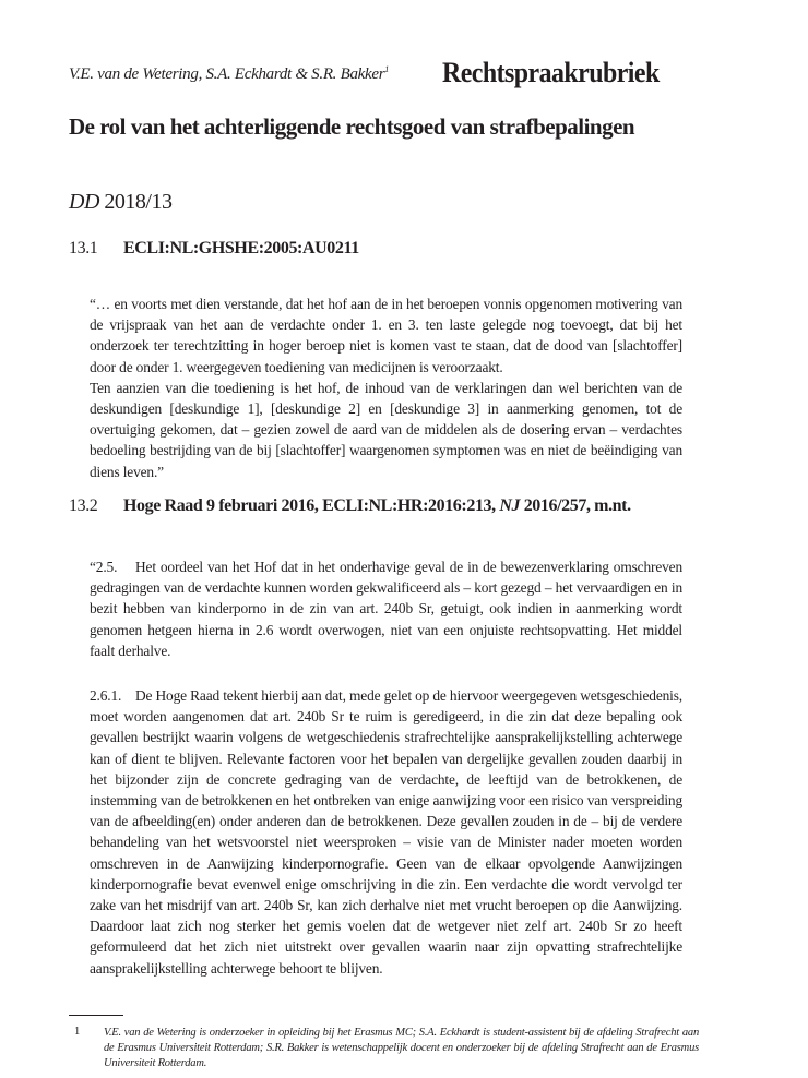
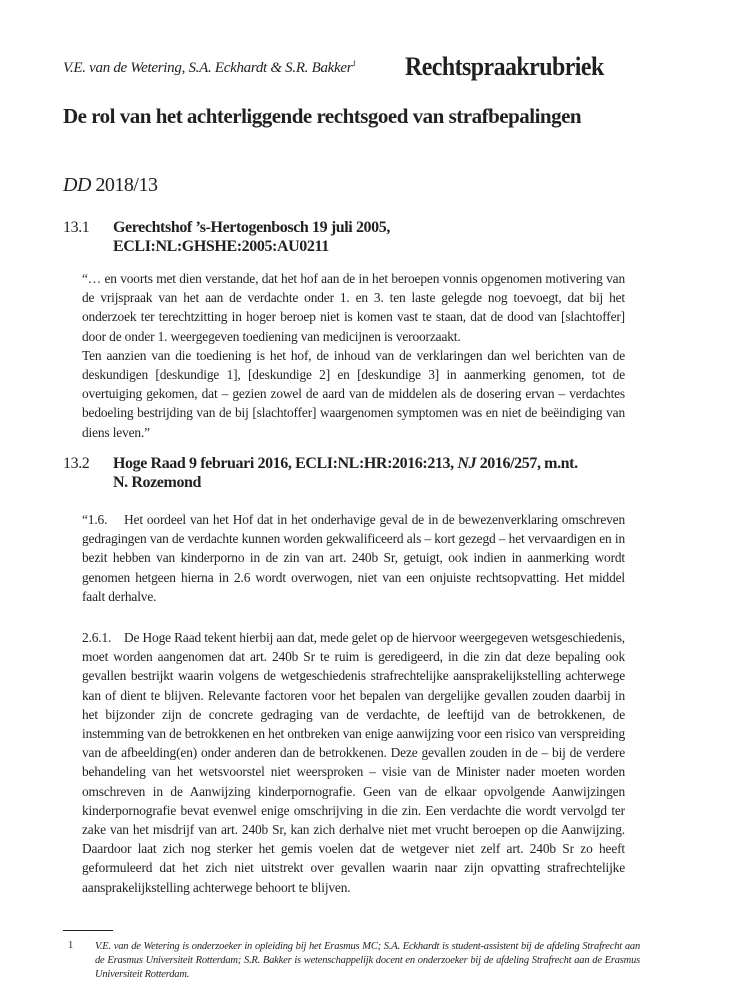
  V.E. van de Wetering, S.A. Eckhardt & S.R. Bakker1
  Rechtspraakrubriek
  De rol van het achterliggende rechtsgoed van strafbepalingen
  DD 2018/13
  13.1
+ Gerechtshof ’s-Hertogenbosch 19 juli 2005,
  ECLI:NL:GHSHE:2005:AU0211
  “… en voorts met dien verstande, dat het hof aan de in het beroepen vonnis opgenomen motivering van de vrijspraak van het aan de verdachte onder 1. en 3. ten laste gelegde nog toevoegt, dat bij het onderzoek ter terechtzitting in hoger beroep niet is komen vast te staan, dat de dood van [slachtoffer] door de onder 1. weergegeven toediening van medicijnen is veroorzaakt.
  Ten aanzien van die toediening is het hof, de inhoud van de verklaringen dan wel berichten van de deskundigen [deskundige 1], [deskundige 2] en [deskundige 3] in aanmerking genomen, tot de overtuiging gekomen, dat – gezien zowel de aard van de middelen als de dosering ervan – verdachtes bedoeling bestrijding van de bij [slachtoffer] waargenomen symptomen was en niet de beëindiging van diens leven.”
  13.2
  Hoge Raad 9 februari 2016, ECLI:NL:HR:2016:213, NJ 2016/257, m.nt.
+ N. Rozemond
- “2.5. Het oordeel van het Hof dat in het onderhavige geval de in de bewezenverklaring omschreven gedragingen van de verdachte kunnen worden gekwalificeerd als – kort gezegd – het vervaardigen en in bezit hebben van kinderporno in de zin van art. 240b Sr, getuigt, ook indien in aanmerking wordt genomen hetgeen hierna in 2.6 wordt overwogen, niet van een onjuiste rechtsopvatting. Het middel faalt derhalve.
+ “1.6. Het oordeel van het Hof dat in het onderhavige geval de in de bewezenverklaring omschreven gedragingen van de verdachte kunnen worden gekwalificeerd als – kort gezegd – het vervaardigen en in bezit hebben van kinderporno in de zin van art. 240b Sr, getuigt, ook indien in aanmerking wordt genomen hetgeen hierna in 2.6 wordt overwogen, niet van een onjuiste rechtsopvatting. Het middel faalt derhalve.
  2.6.1. De Hoge Raad tekent hierbij aan dat, mede gelet op de hiervoor weergegeven wetsgeschiedenis, moet worden aangenomen dat art. 240b Sr te ruim is geredigeerd, in die zin dat deze bepaling ook gevallen bestrijkt waarin volgens de wetgeschiedenis strafrechtelijke aansprakelijkstelling achterwege kan of dient te blijven. Relevante factoren voor het bepalen van dergelijke gevallen zouden daarbij in het bijzonder zijn de concrete gedraging van de verdachte, de leeftijd van de betrokkenen, de instemming van de betrokkenen en het ontbreken van enige aanwijzing voor een risico van verspreiding van de afbeelding(en) onder anderen dan de betrokkenen. Deze gevallen zouden in de – bij de verdere behandeling van het wetsvoorstel niet weersproken – visie van de Minister nader moeten worden omschreven in de Aanwijzing kinderpornografie. Geen van de elkaar opvolgende Aanwijzingen kinderpornografie bevat evenwel enige omschrijving in die zin. Een verdachte die wordt vervolgd ter zake van het misdrijf van art. 240b Sr, kan zich derhalve niet met vrucht beroepen op die Aanwijzing. Daardoor laat zich nog sterker het gemis voelen dat de wetgever niet zelf art. 240b Sr zo heeft geformuleerd dat het zich niet uitstrekt over gevallen waarin naar zijn opvatting strafrechtelijke aansprakelijkstelling achterwege behoort te blijven.
  1
  V.E. van de Wetering is onderzoeker in opleiding bij het Erasmus MC; S.A. Eckhardt is student-assistent bij de afdeling Strafrecht aan de Erasmus Universiteit Rotterdam; S.R. Bakker is wetenschappelijk docent en onderzoeker bij de afdeling Strafrecht aan de Erasmus Universiteit Rotterdam.
